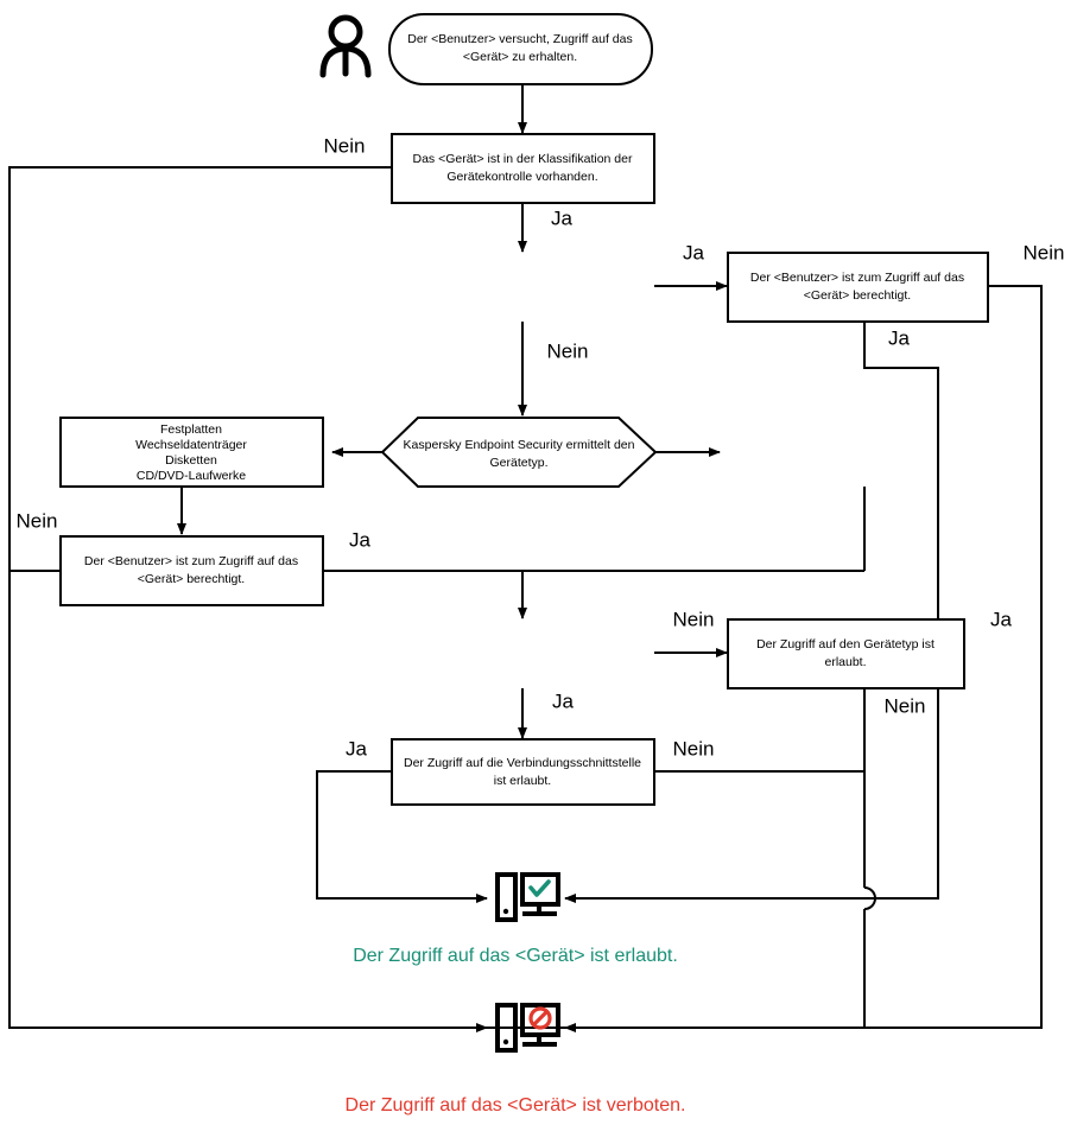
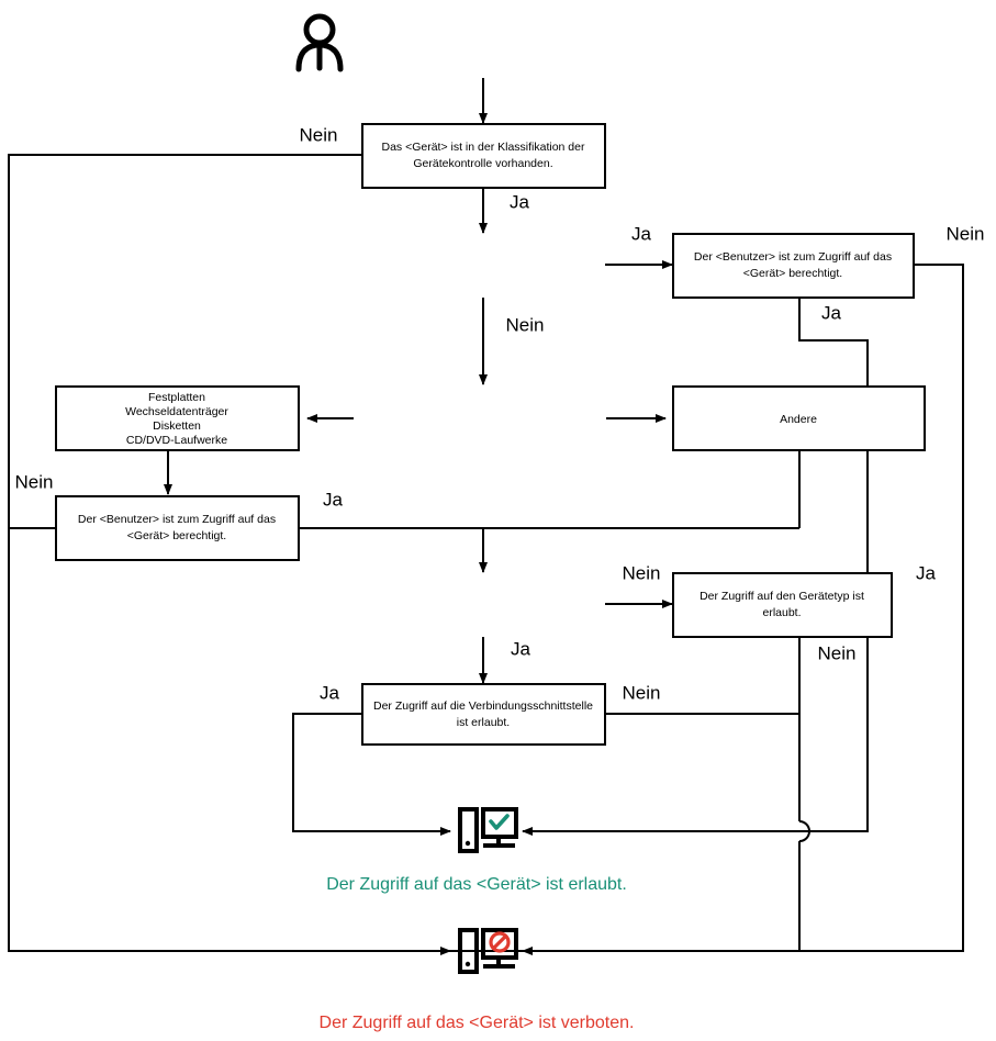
- Der <Benutzer> versucht, Zugriff auf das
- <Gerät> zu erhalten.
  Das <Gerät> ist in der Klassifikation der
  Gerätekontrolle vorhanden.
  Der <Benutzer> ist zum Zugriff auf das
  <Gerät> berechtigt.
- Kaspersky Endpoint Security ermittelt den
- Gerätetyp.
  Festplatten
  Wechseldatenträger
  Disketten
  CD/DVD-Laufwerke
+ Andere
  Der <Benutzer> ist zum Zugriff auf das
  <Gerät> berechtigt.
  Der Zugriff auf den Gerätetyp ist
  erlaubt.
  Der Zugriff auf die Verbindungsschnittstelle
  ist erlaubt.
  Der Zugriff auf das <Gerät> ist erlaubt.
  Der Zugriff auf das <Gerät> ist verboten.
  Nein
  Ja
  Ja
  Nein
  Nein
  Ja
  Nein
  Ja
  Nein
  Ja
  Ja
  Nein
  Ja
  Nein
